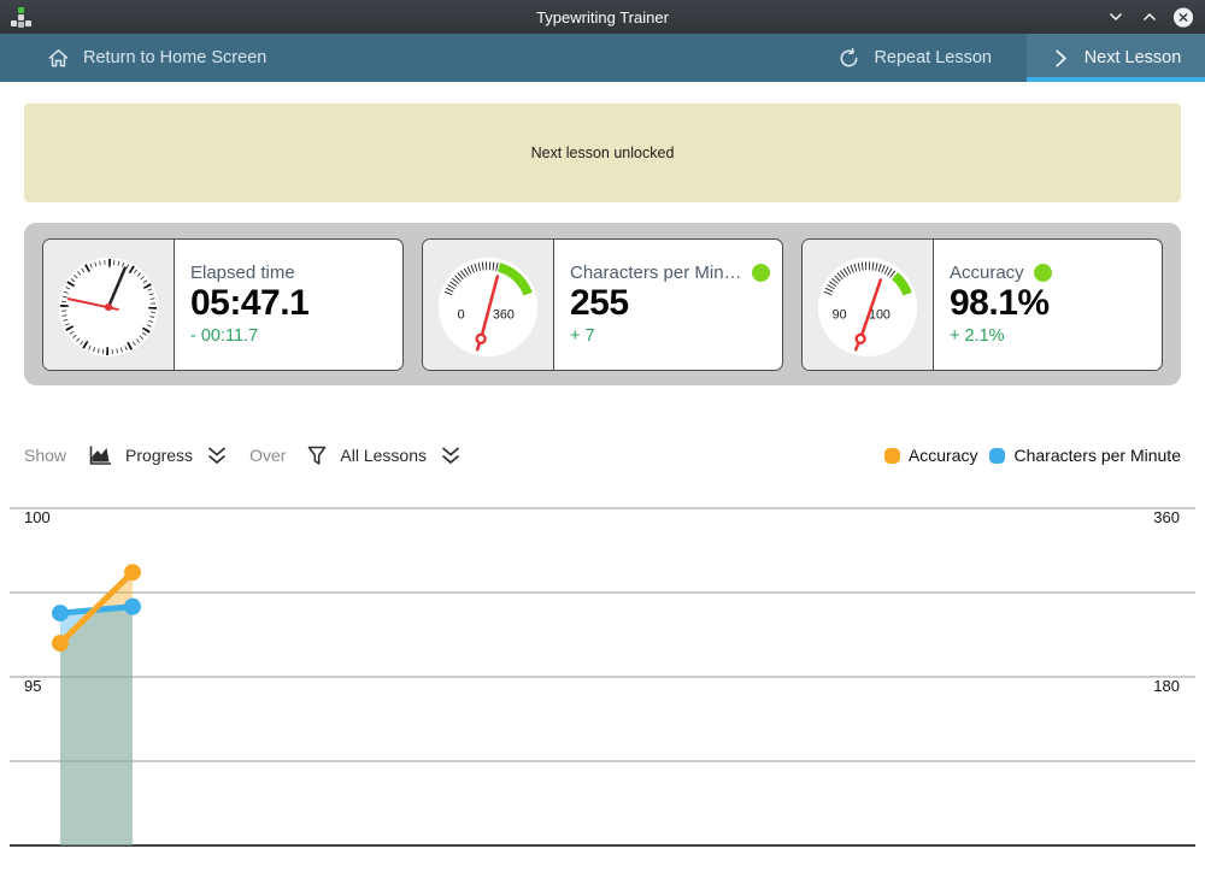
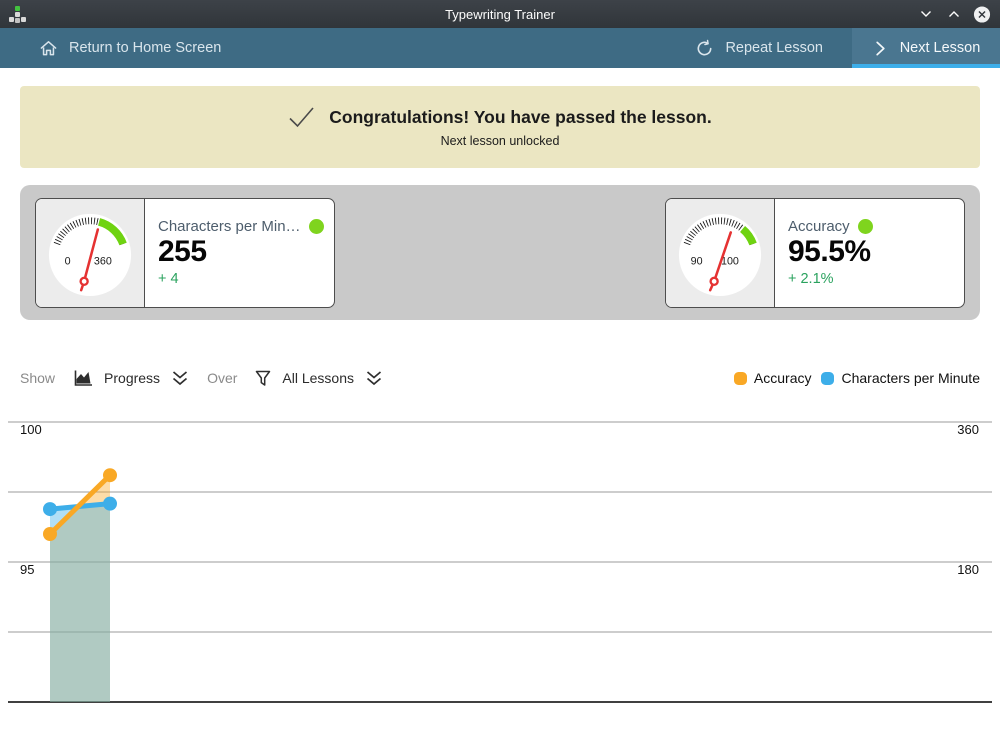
  Typewriting Trainer
  Return to Home Screen
  Repeat Lesson
  Next Lesson
+ Congratulations! You have passed the lesson.
  Next lesson unlocked
- Elapsed time
- 05:47.1
- - 00:11.7
  0
  360
  Characters per Min…
  255
- + 7
+ + 4
  90
  100
  Accuracy
- 98.1%
+ 95.5%
  + 2.1%
  Show
  Progress
  Over
  All Lessons
  Accuracy
  Characters per Minute
  100
  360
  95
  180
